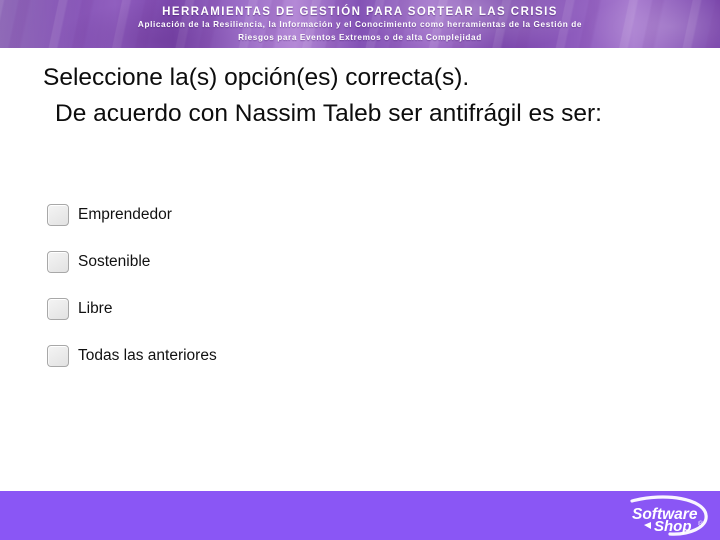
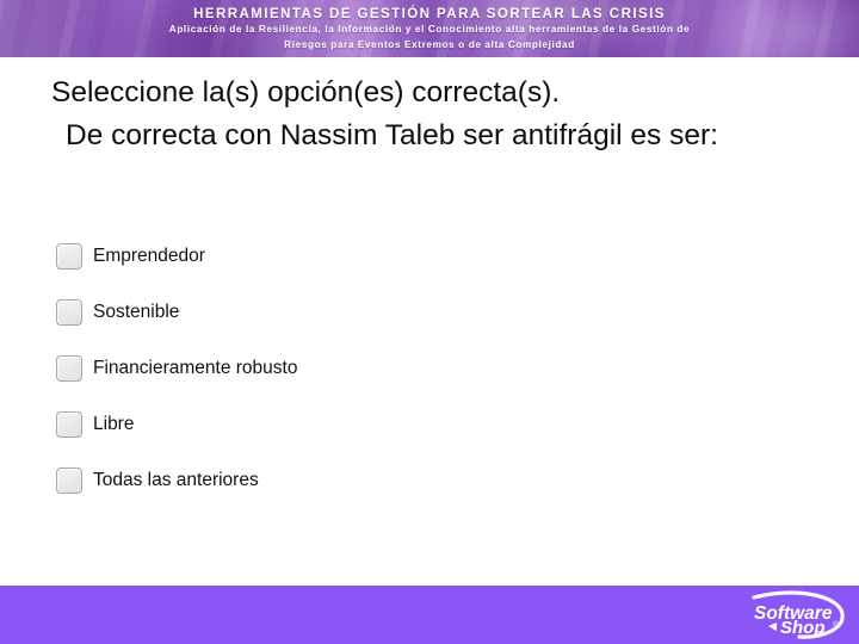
  HERRAMIENTAS DE GESTIÓN PARA SORTEAR LAS CRISIS
- Aplicación de la Resiliencia, la Información y el Conocimiento como herramientas de la Gestión de
+ Aplicación de la Resiliencia, la Información y el Conocimiento alta herramientas de la Gestión de
  Riesgos para Eventos Extremos o de alta Complejidad
  Seleccione la(s) opción(es) correcta(s).
- De acuerdo con Nassim Taleb ser antifrágil es ser:
+ De correcta con Nassim Taleb ser antifrágil es ser:
  Emprendedor
  Sostenible
+ Financieramente robusto
  Libre
  Todas las anteriores
  Software
  Shop
